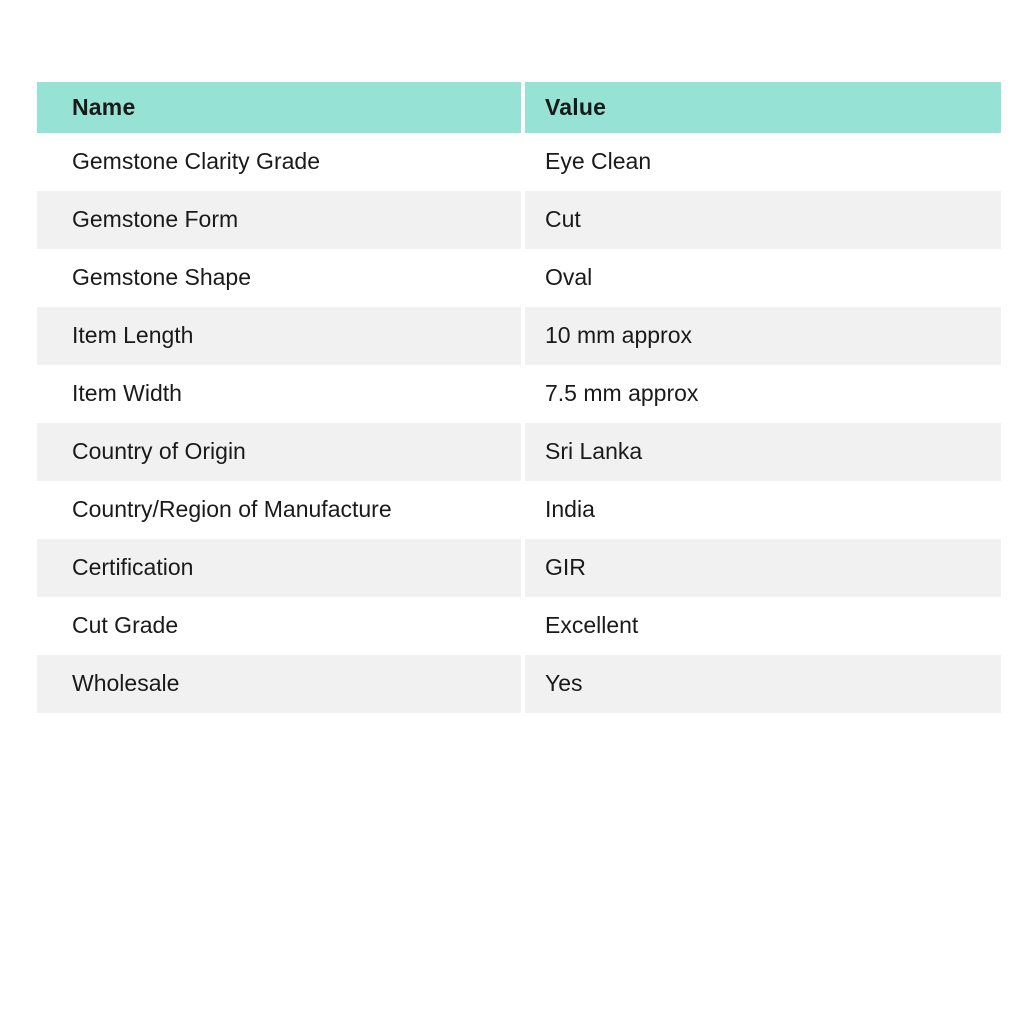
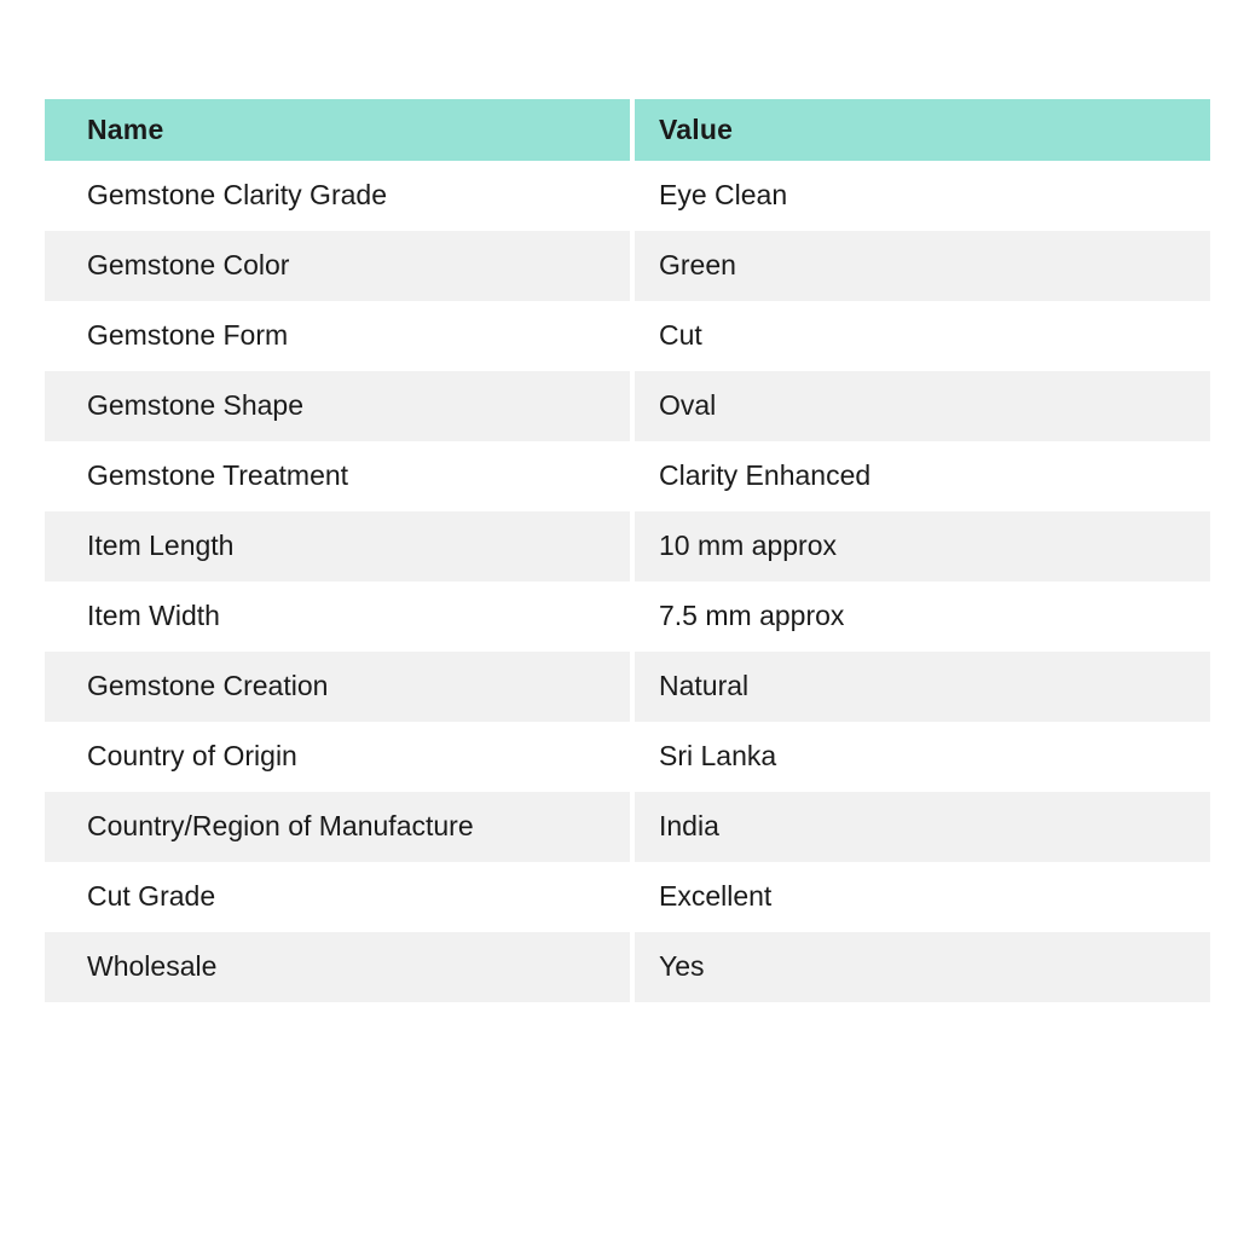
  Name	Value
  Gemstone Clarity Grade	Eye Clean
+ Gemstone Color	Green
  Gemstone Form	Cut
  Gemstone Shape	Oval
+ Gemstone Treatment	Clarity Enhanced
  Item Length	10 mm approx
  Item Width	7.5 mm approx
+ Gemstone Creation	Natural
  Country of Origin	Sri Lanka
  Country/Region of Manufacture	India
- Certification	GIR
  Cut Grade	Excellent
  Wholesale	Yes
